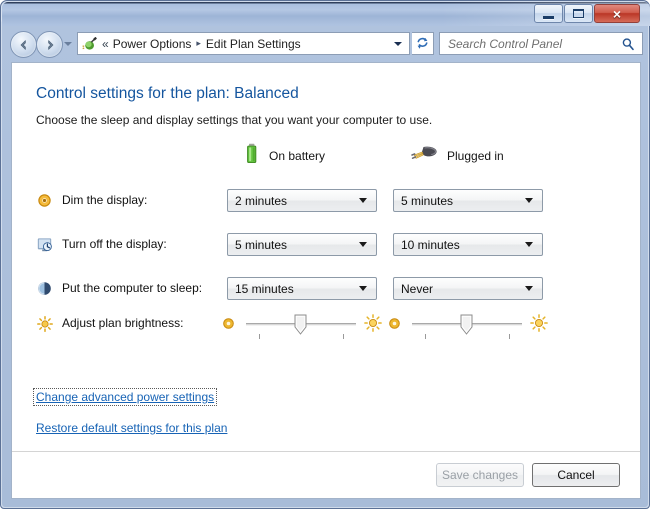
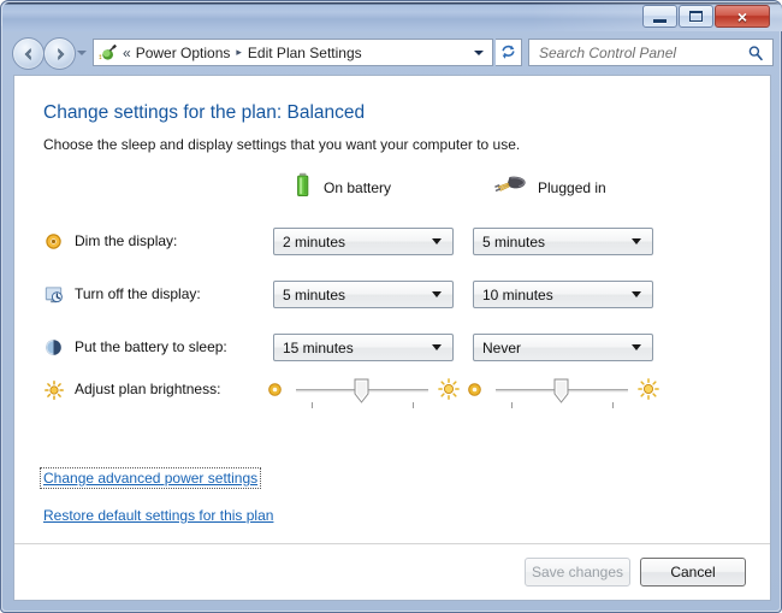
  ×
  «
  Power Options
  ▸
  Edit Plan Settings
  Search Control Panel
- Control settings for the plan: Balanced
+ Change settings for the plan: Balanced
  Choose the sleep and display settings that you want your computer to use.
  On battery
  Plugged in
  Dim the display:
  2 minutes
  5 minutes
  Turn off the display:
  5 minutes
  10 minutes
- Put the computer to sleep:
+ Put the battery to sleep:
  15 minutes
  Never
  Adjust plan brightness:
  Change advanced power settings
  Restore default settings for this plan
  Save changes
  Cancel
